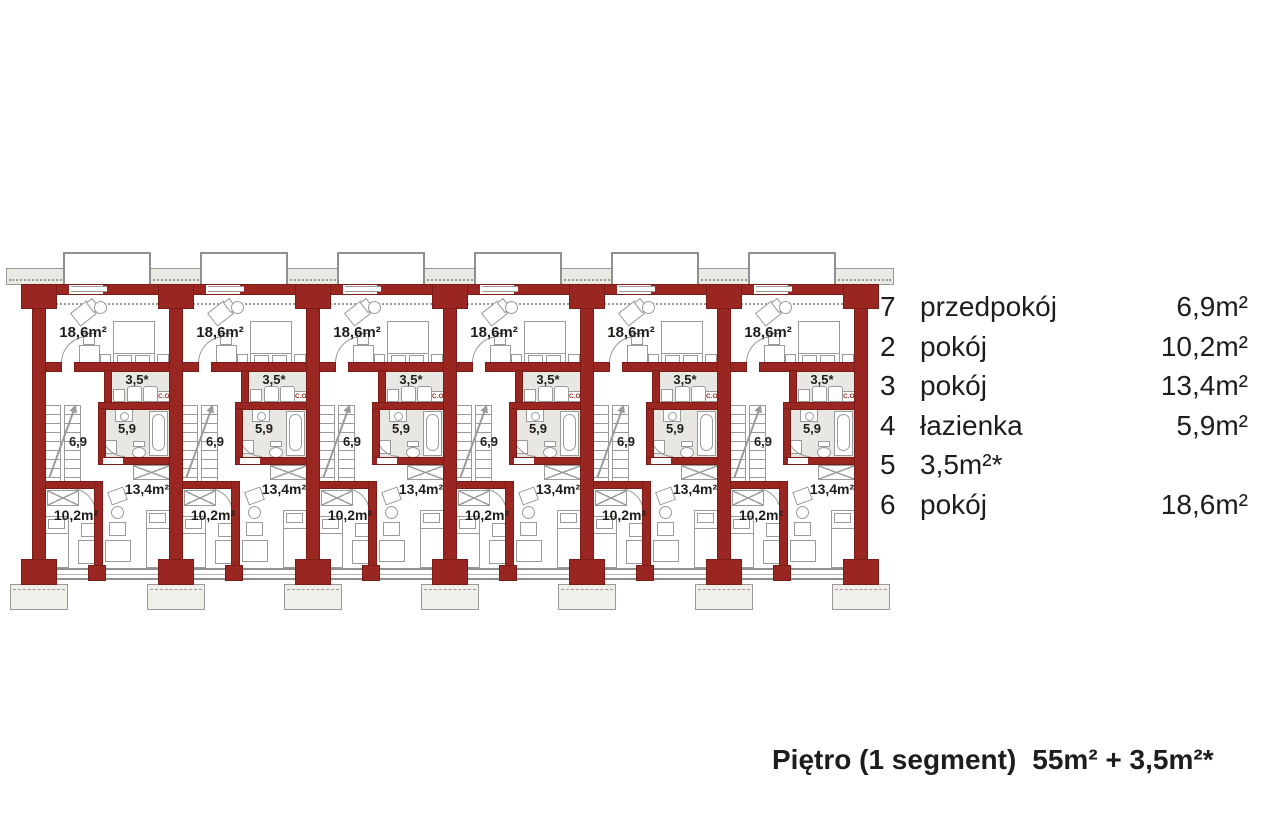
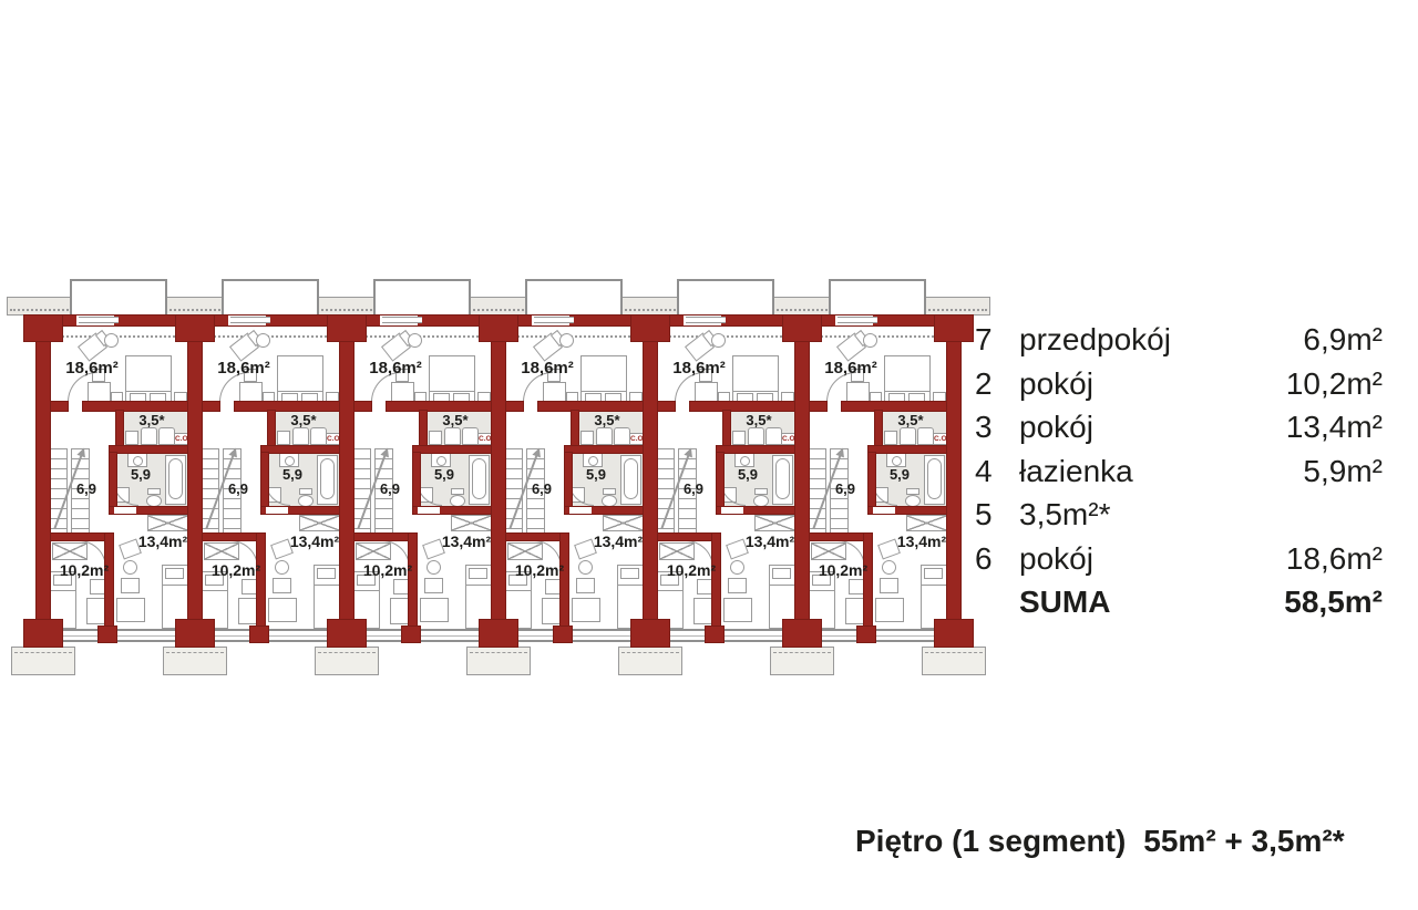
  18,6m²
  3,5*
  5,9
  6,9
  10,2m²
  13,4m²
  18,6m²
  3,5*
  5,9
  6,9
  10,2m²
  13,4m²
  18,6m²
  3,5*
  5,9
  6,9
  10,2m²
  13,4m²
  18,6m²
  3,5*
  5,9
  6,9
  10,2m²
  13,4m²
  18,6m²
  3,5*
  5,9
  6,9
  10,2m²
  13,4m²
  18,6m²
  3,5*
  5,9
  6,9
  10,2m²
  13,4m²
  7
  przedpokój
  6,9m²
  2
  pokój
  10,2m²
  3
  pokój
  13,4m²
  4
  łazienka
  5,9m²
  5
  3,5m²*
  6
  pokój
  18,6m²
+ SUMA
+ 58,5m²
  Piętro (1 segment) 55m² + 3,5m²*
